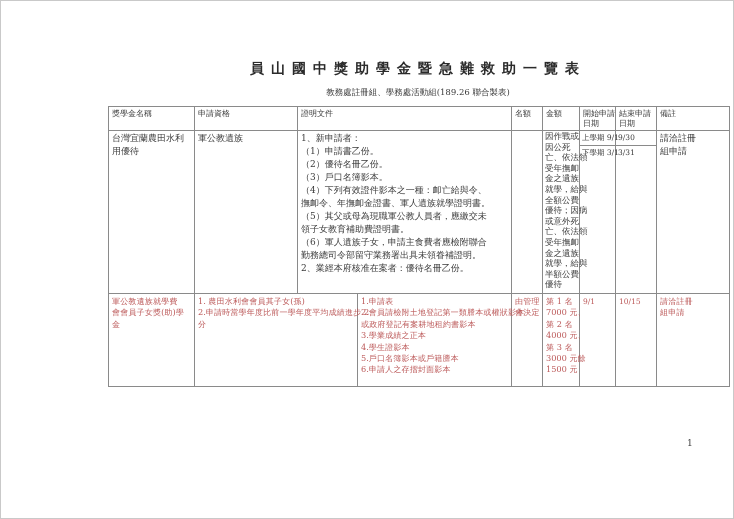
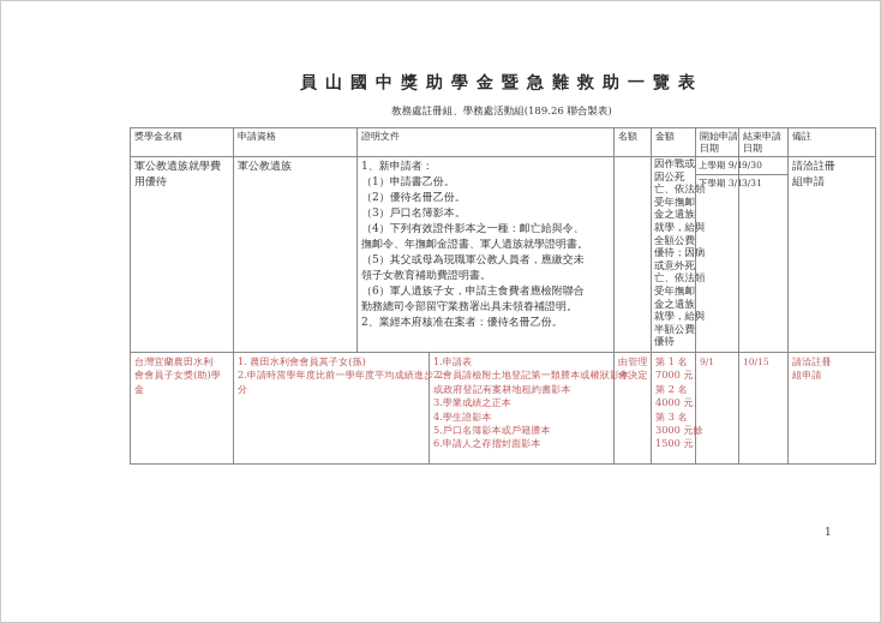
  員山國中獎助學金暨急難救助一覽表
  教務處註冊組、學務處活動組(189.26 聯合製表)
  獎學金名稱
  申請資格
  證明文件
  名額
  金額
  開始申請
  日期
  結束申請
  日期
  備註
- 台灣宜蘭農田水利
+ 軍公教遺族就學費
  用優待
  軍公教遺族
  1、新申請者：
  （1）申請書乙份。
  （2）優待名冊乙份。
  （3）戶口名簿影本。
  （4）下列有效證件影本之一種：卹亡給與令、
  撫卹令、年撫卹金證書、軍人遺族就學證明書。
  （5）其父或母為現職軍公教人員者，應繳交未
  領子女教育補助費證明書。
  （6）軍人遺族子女，申請主食費者應檢附聯合
  勤務總司令部留守業務署出具未領眷補證明。
  2、業經本府核准在案者：優待名冊乙份。
  因作戰或
  因公死
  亡、依法
  受年撫卹
  金之遺族
  就學，給
  全額公費
  優待；因
  或意外死
  亡、依法
  受年撫卹
  金之遺族
  就學，給
  半額公費
  優待
  上學期 9/1
  9/30
  下學期 3/1
  3/31
  請洽註冊
  組申請
- 軍公教遺族就學費
+ 台灣宜蘭農田水利
  會會員子女獎(助)學
  金
  1. 農田水利會會員其子女(孫)
  2.申請時當學年度比前一學年度平均成績進
  分
  1.申請表
  2.會員請檢附土地登記第一類謄本或權狀
  或政府登記有案耕地租約書影本
  3.學業成績之正本
  4.學生證影本
  5.戶口名簿影本或戶籍謄本
  6.申請人之存摺封面影本
  由管理
  會決定
  第 1 名
  7000 元
  第 2 名
  4000 元
  第 3 名
  3000 元
  1500 元
  9/1
  10/15
  請洽註冊
  組申請
  1
